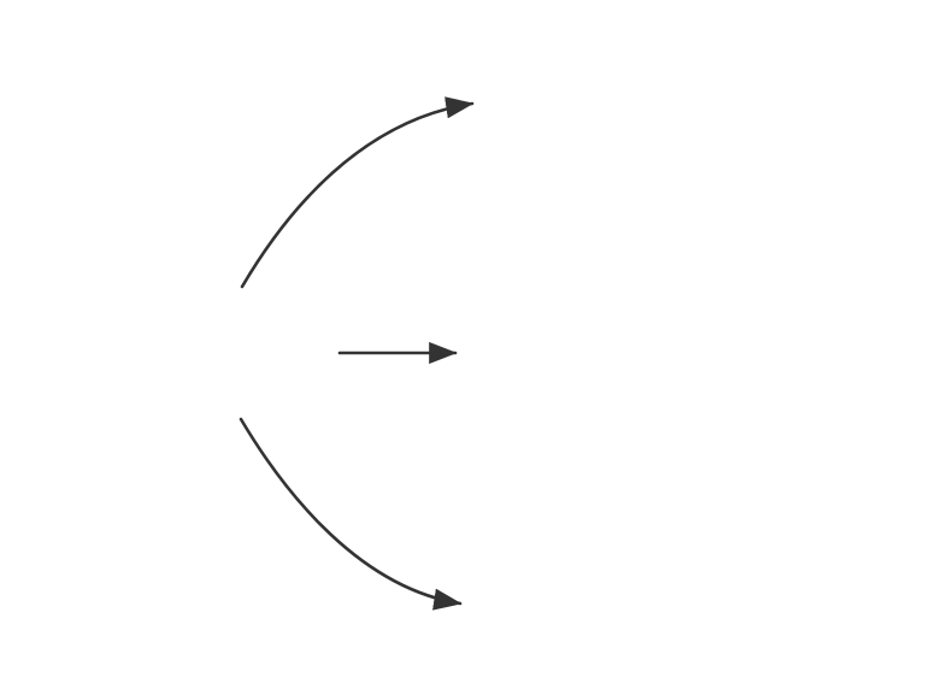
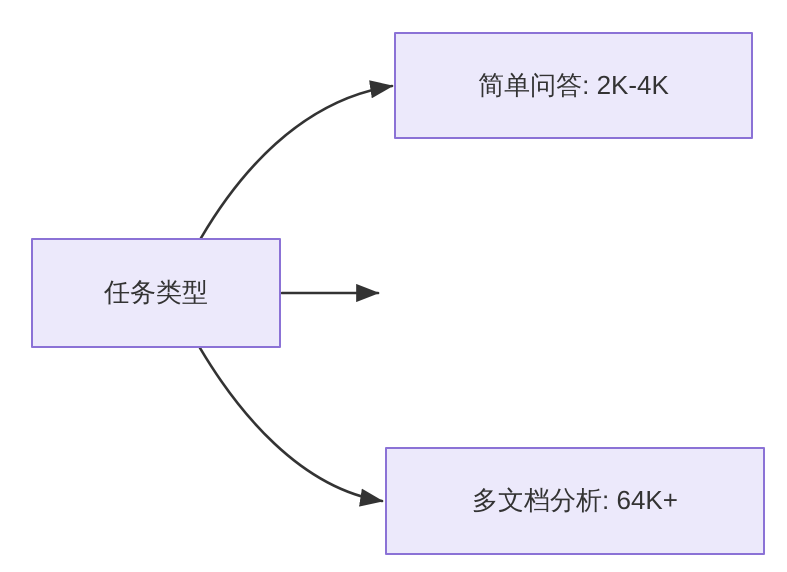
+ 任务类型
+ 简单问答: 2K-4K
+ 多文档分析: 64K+
